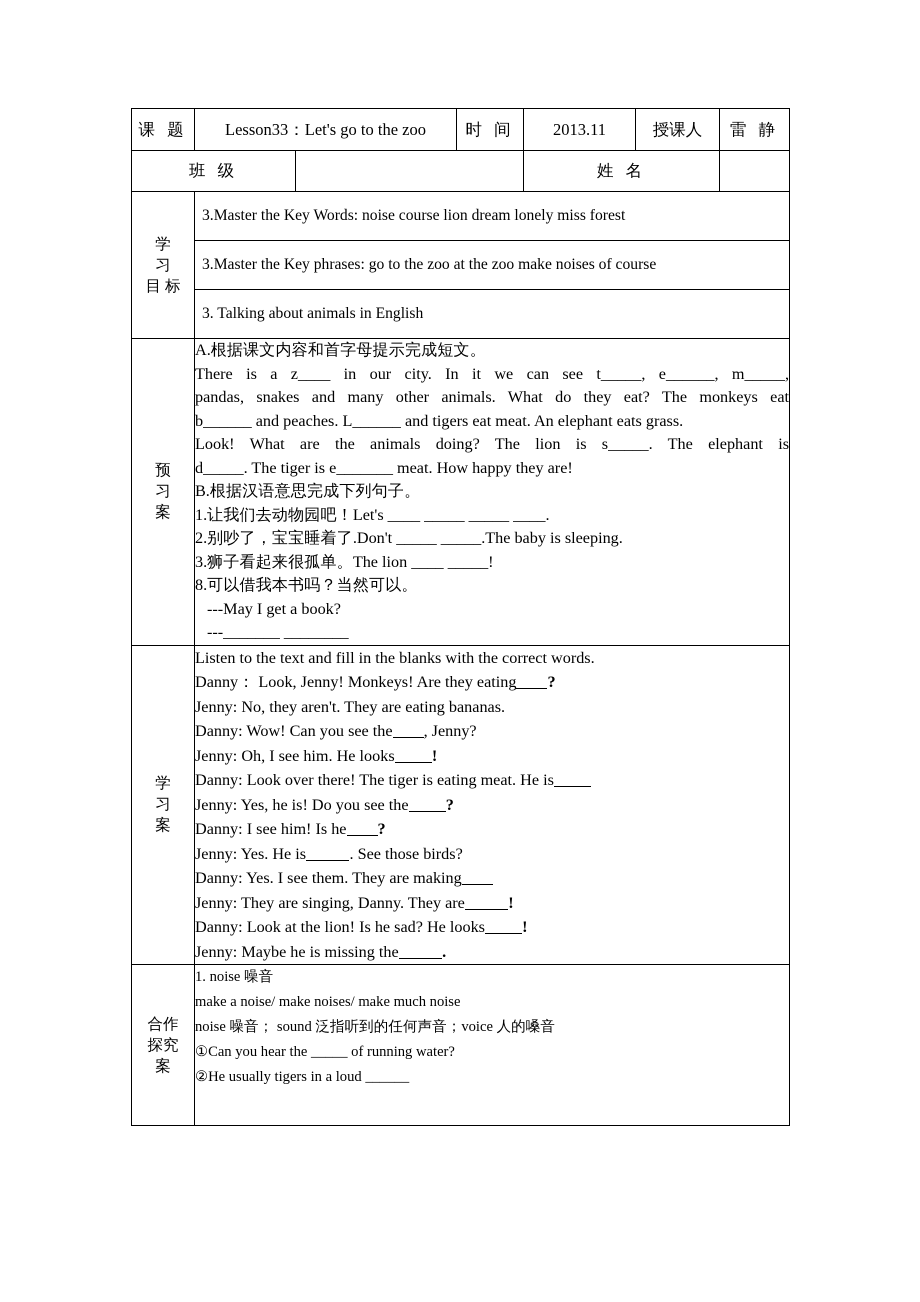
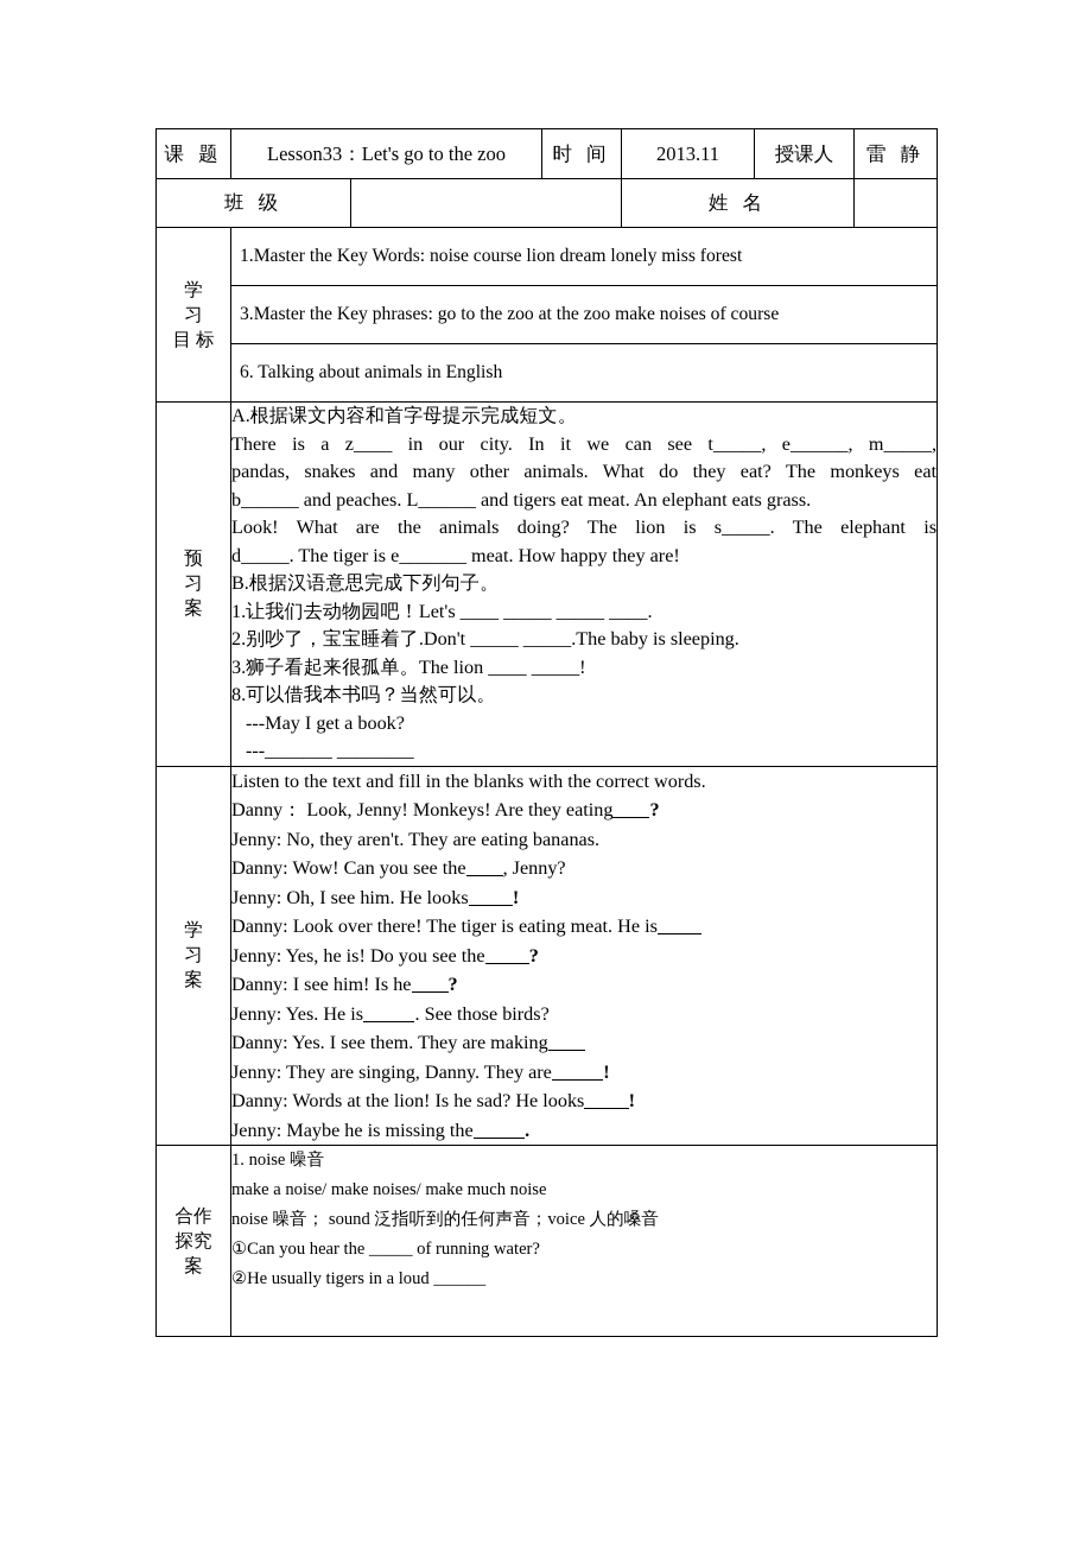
  课 题	Lesson33：Let's go to the zoo	时 间	2013.11	授课人	雷 静
  班 级		姓 名
  学 习 目 标
- 3.Master the Key Words: noise course lion dream lonely miss forest
+ 1.Master the Key Words: noise course lion dream lonely miss forest
  3.Master the Key phrases: go to the zoo at the zoo make noises of course
- 3. Talking about animals in English
+ 6. Talking about animals in English
  预 习 案	A.根据课文内容和首字母提示完成短文。 There is a z____ in our city. In it we can see t_____, e______, m_____, pandas, snakes and many other animals. What do they eat? The monkeys eat b______ and peaches. L______ and tigers eat meat. An elephant eats grass. Look! What are the animals doing? The lion is s_____. The elephant is d_____. The tiger is e_______ meat. How happy they are! B.根据汉语意思完成下列句子。 1.让我们去动物园吧！Let's ____ _____ _____ ____. 2.别吵了，宝宝睡着了.Don't _____ _____.The baby is sleeping. 3.狮子看起来很孤单。The lion ____ _____! 8.可以借我本书吗？当然可以。 ---May I get a book? ---_______ ________
- 学 习 案	Listen to the text and fill in the blanks with the correct words. Danny： Look, Jenny! Monkeys! Are they eating ?Jenny: No, they aren't. They are eating bananas.Danny: Wow! Can you see the , Jenny?Jenny: Oh, I see him. He looks !Danny: Look over there! The tiger is eating meat. He isJenny: Yes, he is! Do you see the ?Danny: I see him! Is he ?Jenny: Yes. He is . See those birds?Danny: Yes. I see them. They are makingJenny: They are singing, Danny. They are !Danny: Look at the lion! Is he sad? He looks !Jenny: Maybe he is missing the .
+ 学 习 案	Listen to the text and fill in the blanks with the correct words. Danny： Look, Jenny! Monkeys! Are they eating ?Jenny: No, they aren't. They are eating bananas.Danny: Wow! Can you see the , Jenny?Jenny: Oh, I see him. He looks !Danny: Look over there! The tiger is eating meat. He isJenny: Yes, he is! Do you see the ?Danny: I see him! Is he ?Jenny: Yes. He is . See those birds?Danny: Yes. I see them. They are makingJenny: They are singing, Danny. They are !Danny: Words at the lion! Is he sad? He looks !Jenny: Maybe he is missing the .
  合作 探究 案	1. noise 噪音 make a noise/ make noises/ make much noise noise 噪音； sound 泛指听到的任何声音；voice 人的嗓音 ①Can you hear the _____ of running water? ②He usually tigers in a loud ______
